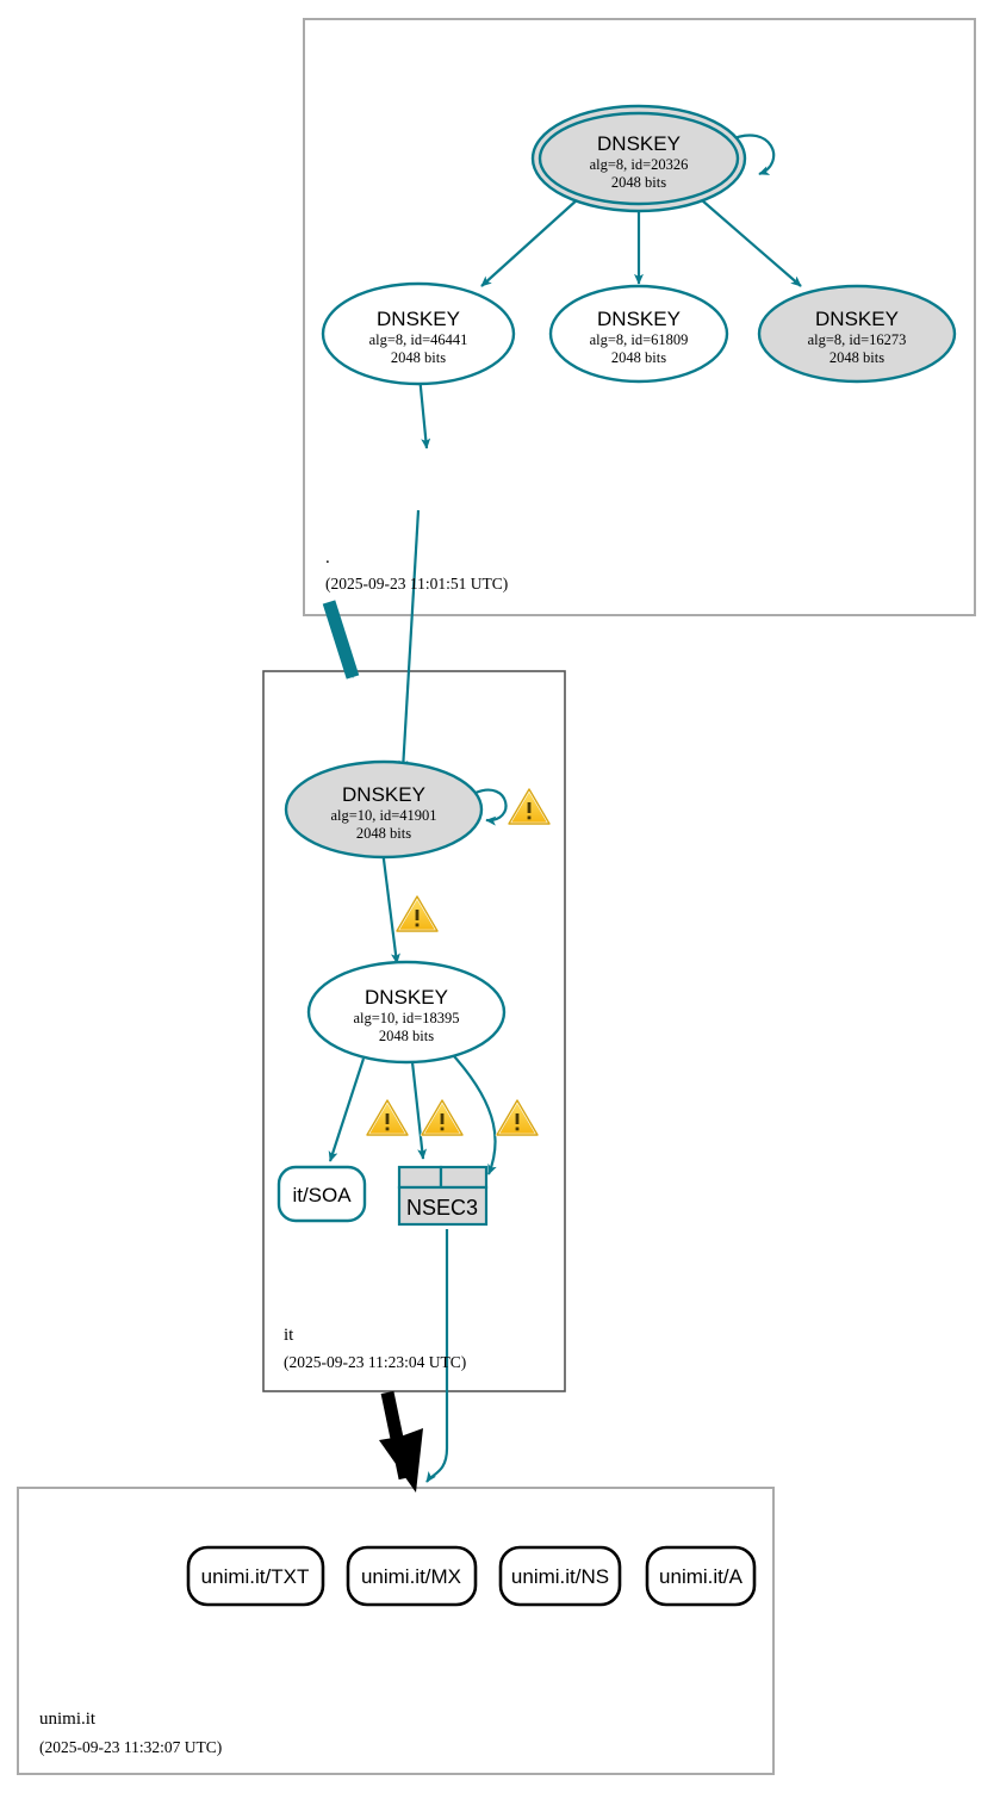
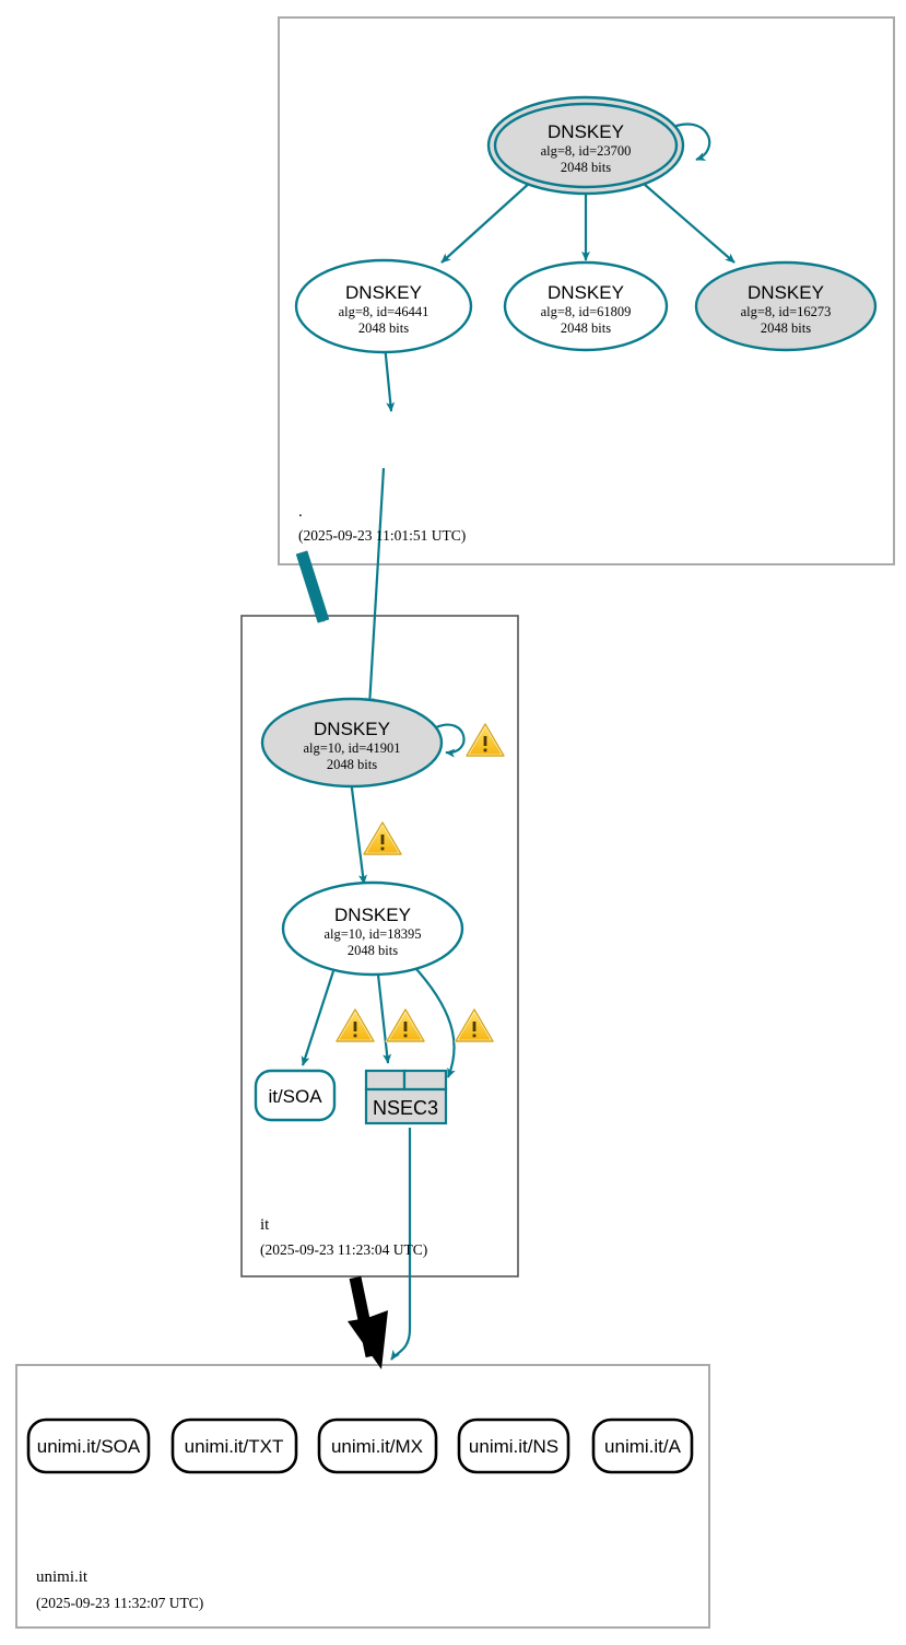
  DNSKEY
- alg=8, id=20326
+ alg=8, id=23700
  2048 bits
  DNSKEY
  alg=8, id=46441
  2048 bits
  DNSKEY
  alg=8, id=61809
  2048 bits
  DNSKEY
  alg=8, id=16273
  2048 bits
  .
  (2025-09-23 11:01:51 UTC)
  DNSKEY
  alg=10, id=41901
  2048 bits
  DNSKEY
  alg=10, id=18395
  2048 bits
  it/SOA
  NSEC3
  it
  (2025-09-23 11:23:04 UTC)
+ unimi.it/SOA
  unimi.it/TXT
  unimi.it/MX
  unimi.it/NS
  unimi.it/A
  unimi.it
  (2025-09-23 11:32:07 UTC)
